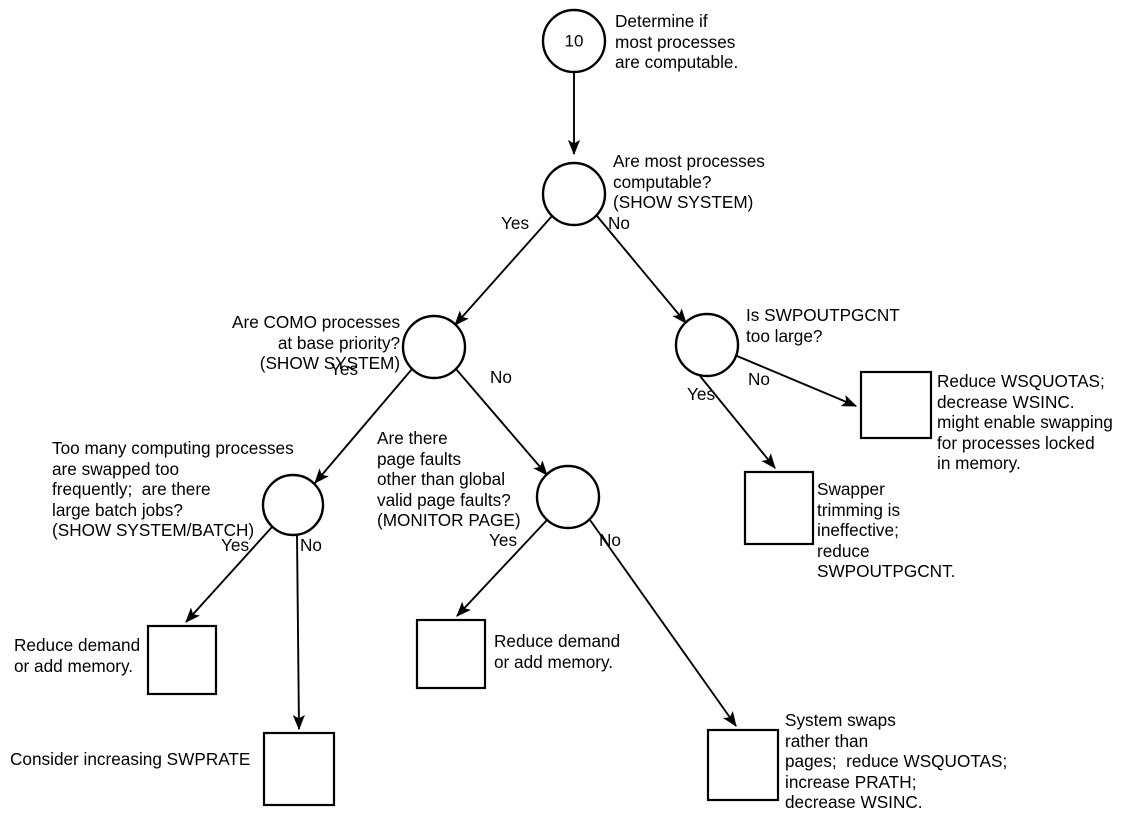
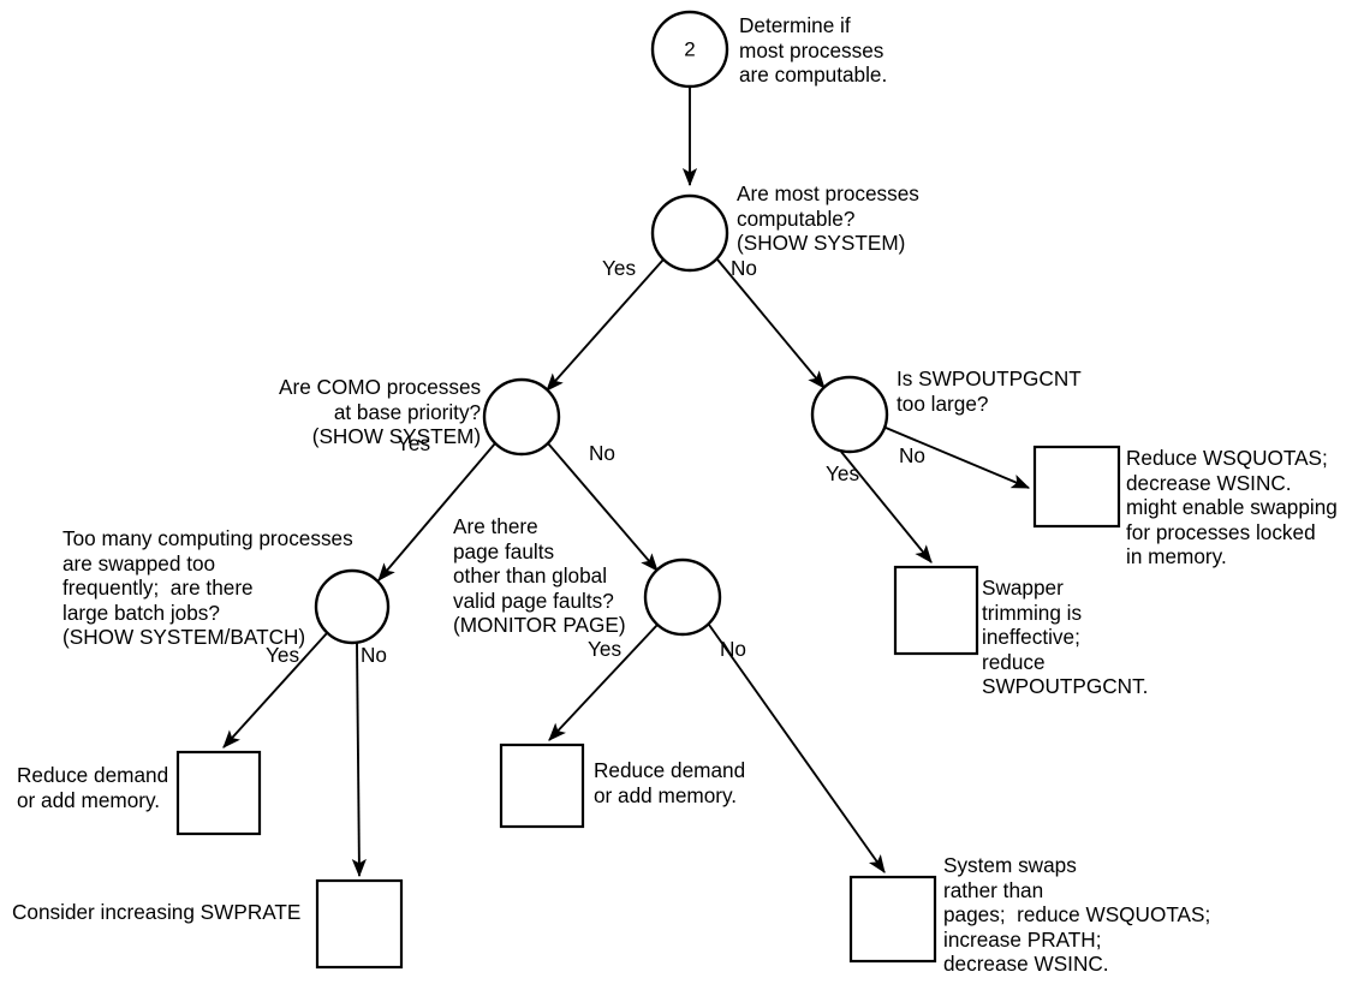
- 10
+ 2
  Determine if
  most processes
  are computable.
  Are most processes
  computable?
  (SHOW SYSTEM)
  Are COMO processes
  at base priority?
  (SHOW SYSTEM)
  Is SWPOUTPGCNT
  too large?
  Reduce WSQUOTAS;
  decrease WSINC.
  might enable swapping
  for processes locked
  in memory.
  Swapper
  trimming is
  ineffective;
  reduce
  SWPOUTPGCNT.
  Too many computing processes
  are swapped too
  frequently; are there
  large batch jobs?
  (SHOW SYSTEM/BATCH)
  Are there
  page faults
  other than global
  valid page faults?
  (MONITOR PAGE)
  Reduce demand
  or add memory.
  Reduce demand
  or add memory.
  Consider increasing SWPRATE
  System swaps
  rather than
  pages; reduce WSQUOTAS;
  increase PRATH;
  decrease WSINC.
  Yes
  No
  Yes
  No
  Yes
  No
  Yes
  No
  Yes
  No
